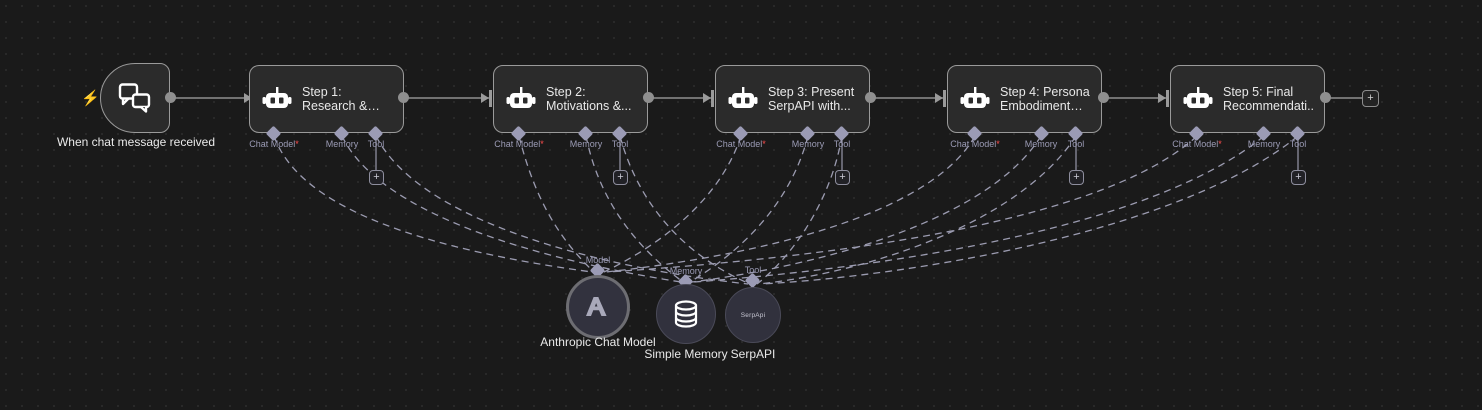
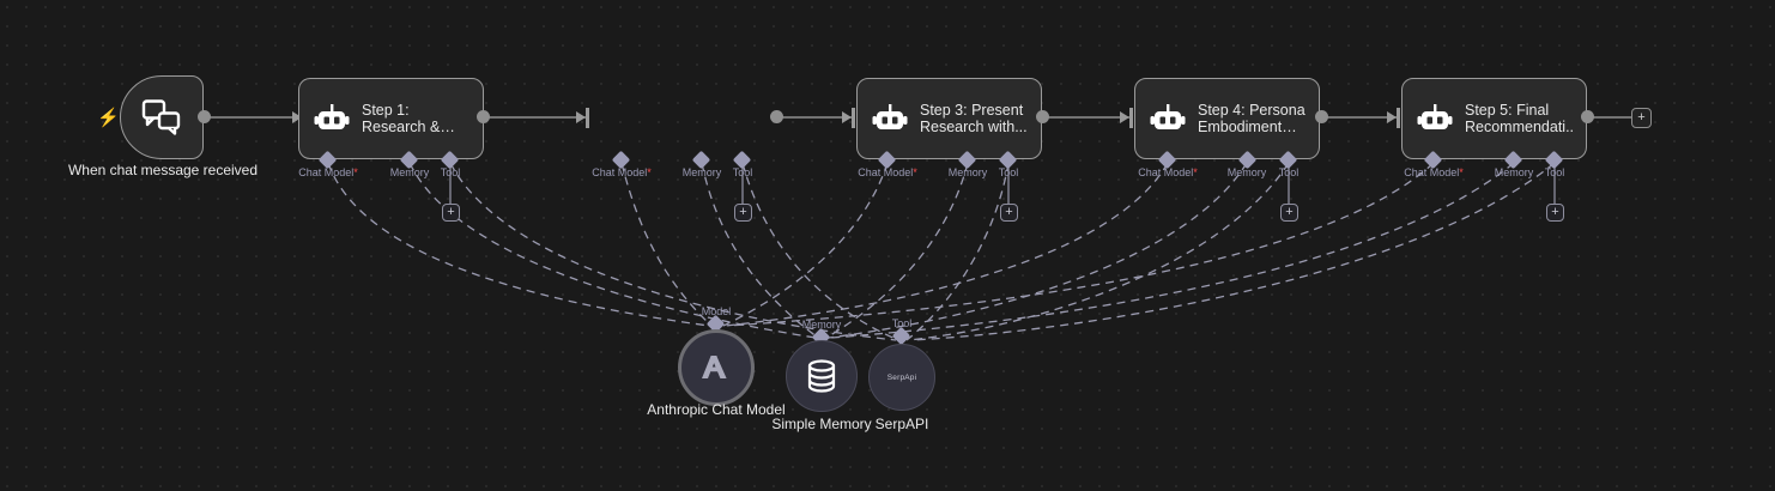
  ⚡
  When chat message received
  Chat Model*
  Memory
  Tool
  +
- Step 2: Motivations &...
  Chat Model*
  Memory
  Tool
  +
- Step 3: Present SerpAPI with...
+ Step 3: Present Research with...
  Chat Model*
  Memory
  Tool
  +
  Step 4: Persona Embodiment
  Chat Model*
  Memory
  Tool
  +
  Step 5: Final Recommendati..
  Chat Model*
  Memory
  Tool
  +
  +
  Model
  Anthropic Chat Model
  Memory
  Simple Memory
  Tool
  SerpAPI
